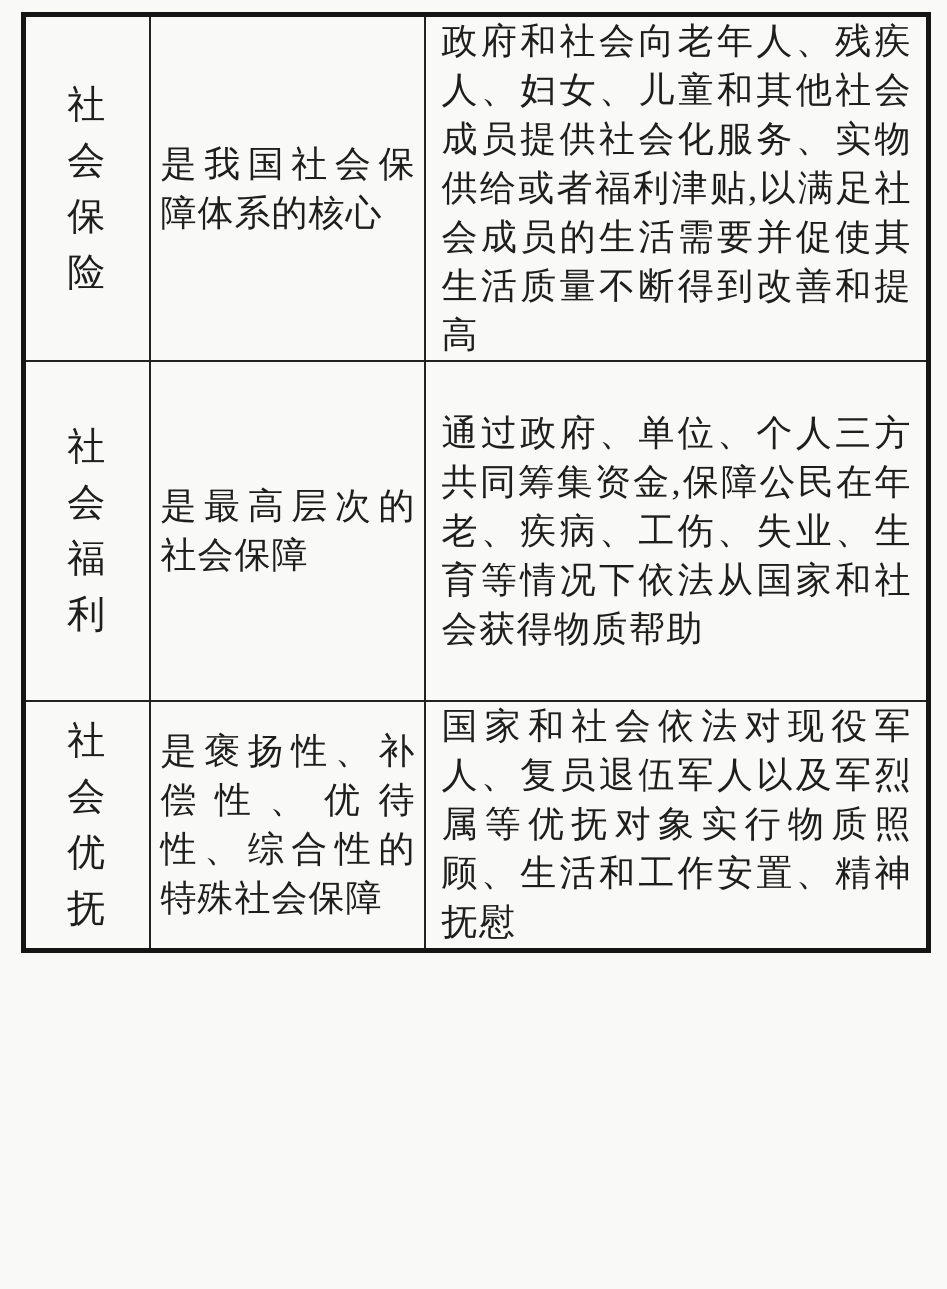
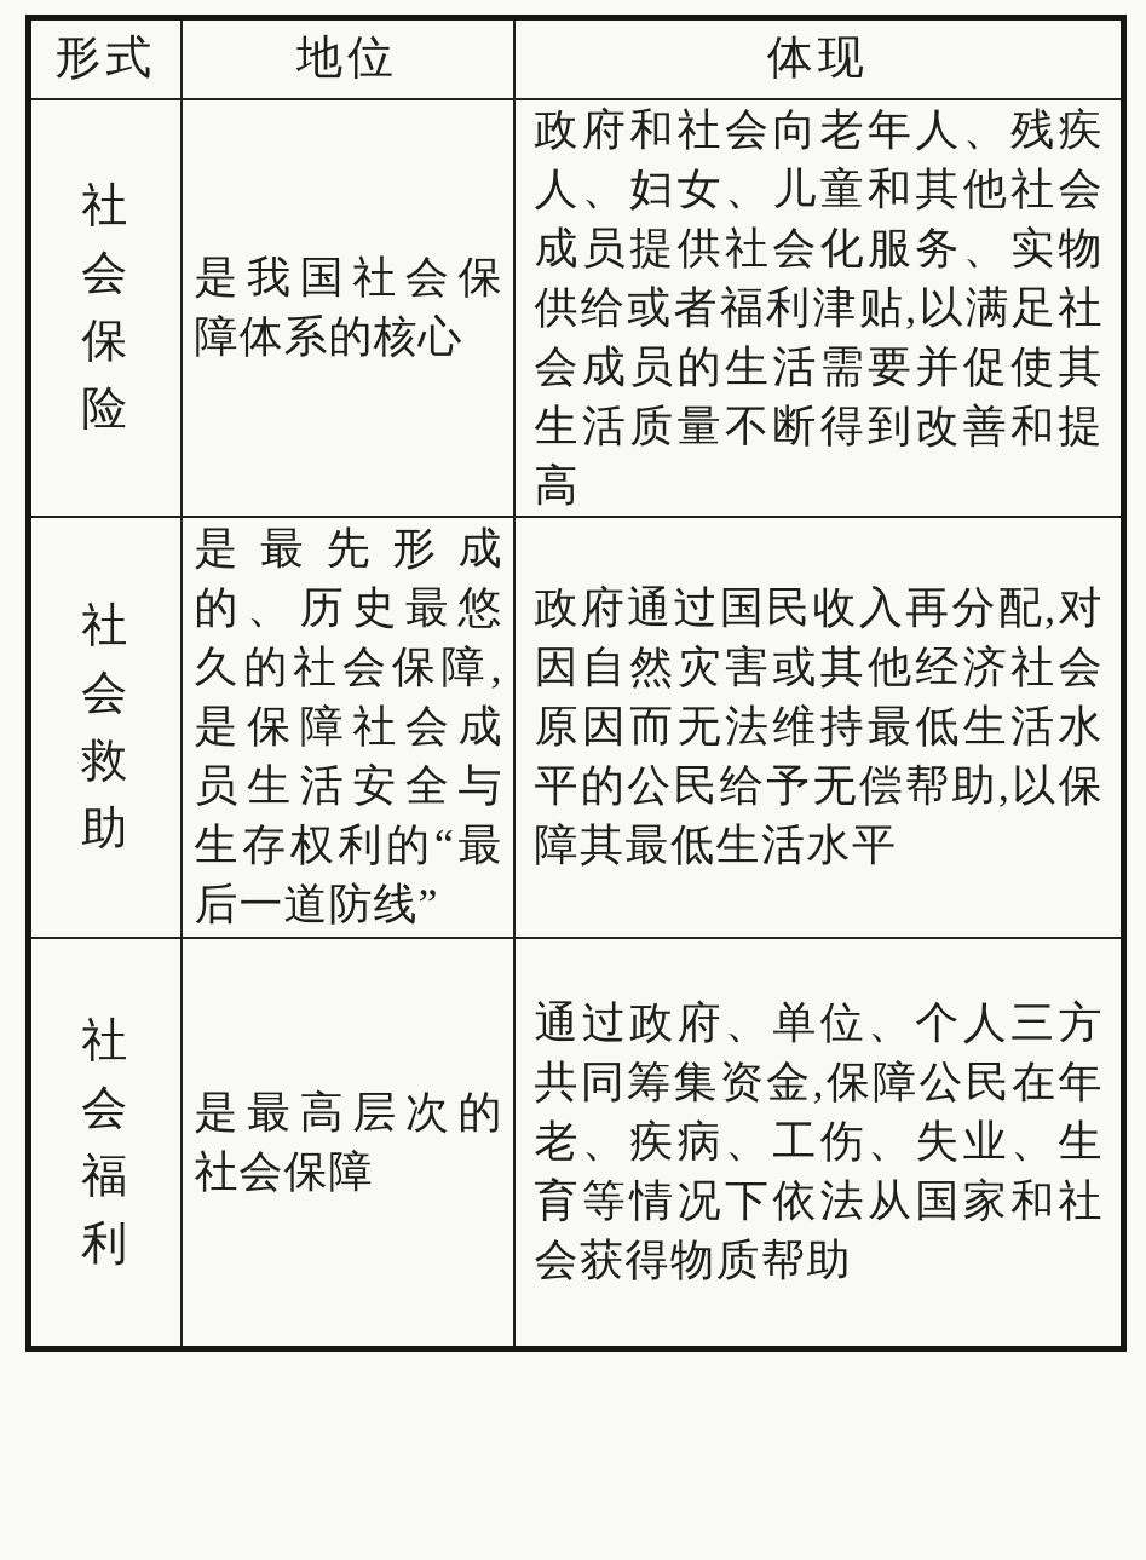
+ 形式	地位	体现
  社会保险	是我国社会保障体系的核心	政府和社会向老年人、残疾人、妇女、儿童和其他社会成员提供社会化服务、实物供给或者福利津贴,以满足社会成员的生活需要并促使其生活质量不断得到改善和提高
+ 社会救助	是最先形成的、历史最悠久的社会保障,是保障社会成员生活安全与生存权利的“最后一道防线”	政府通过国民收入再分配,对因自然灾害或其他经济社会原因而无法维持最低生活水平的公民给予无偿帮助,以保障其最低生活水平
  社会福利	是最高层次的社会保障	通过政府、单位、个人三方共同筹集资金,保障公民在年老、疾病、工伤、失业、生育等情况下依法从国家和社会获得物质帮助
- 社会优抚	是褒扬性、补偿性、优待性、综合性的特殊社会保障	国家和社会依法对现役军人、复员退伍军人以及军烈属等优抚对象实行物质照顾、生活和工作安置、精神抚慰
